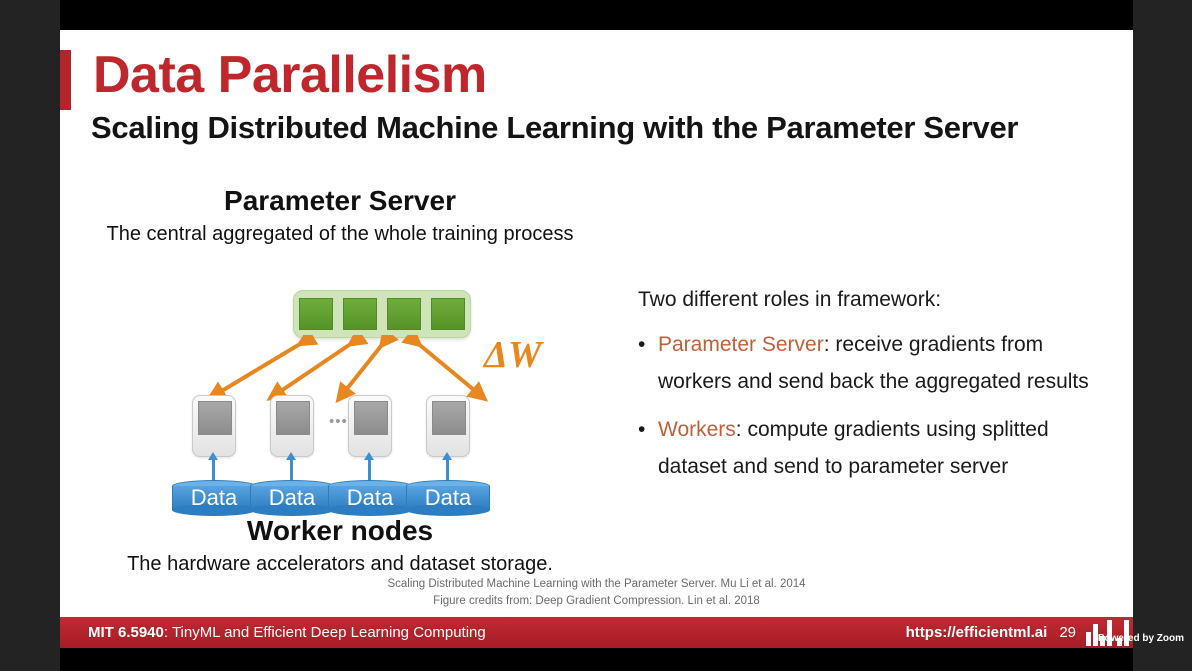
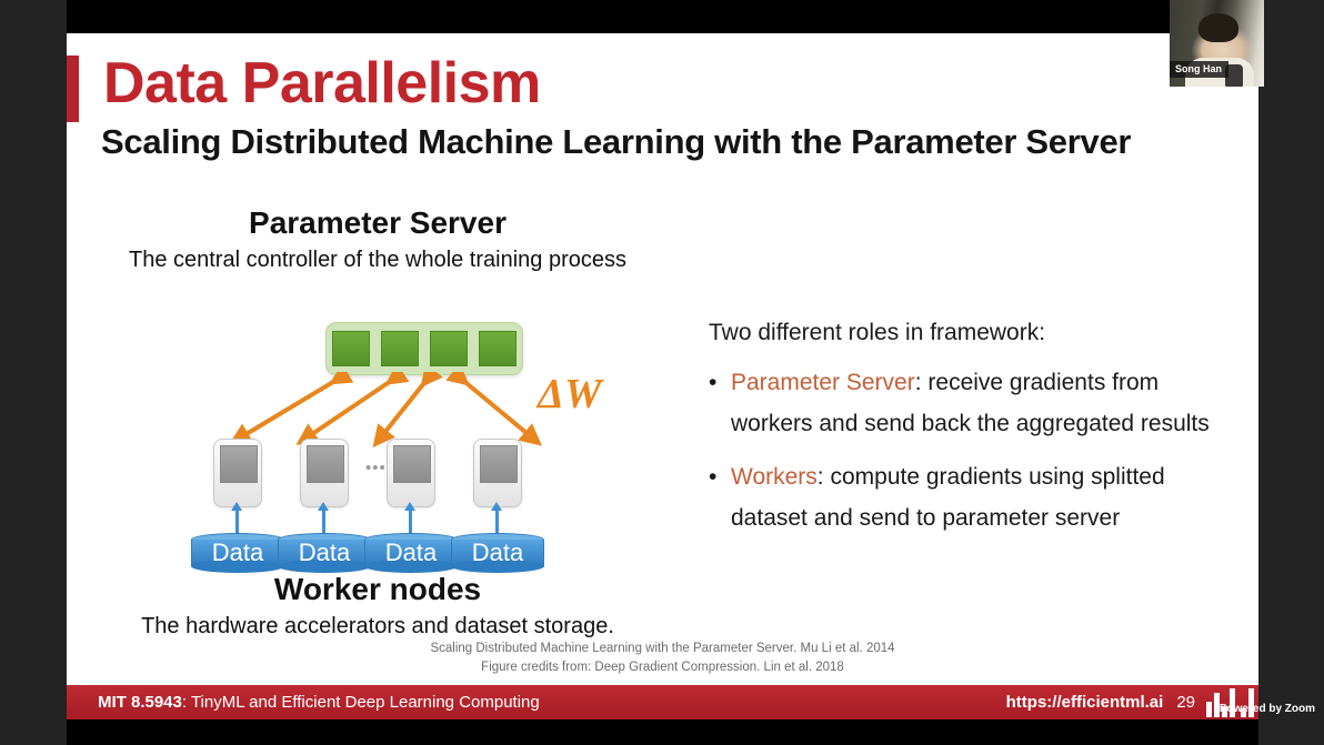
  Data Parallelism
  Scaling Distributed Machine Learning with the Parameter Server
  Parameter Server
- The central aggregated of the whole training process
+ The central controller of the whole training process
  ΔW
  •••
  Data
  Data
  Data
  Data
  Worker nodes
  The hardware accelerators and dataset storage.
  Two different roles in framework:
  •
  Parameter Server: receive gradients from workers and send back the aggregated results
  •
  Workers: compute gradients using splitted dataset and send to parameter server
  Scaling Distributed Machine Learning with the Parameter Server. Mu Li et al. 2014
  Figure credits from: Deep Gradient Compression. Lin et al. 2018
- MIT 6.5940: TinyML and Efficient Deep Learning Computing
+ MIT 8.5943: TinyML and Efficient Deep Learning Computing
  https://efficientml.ai
  29
  Powered by Zoom
+ Song Han
